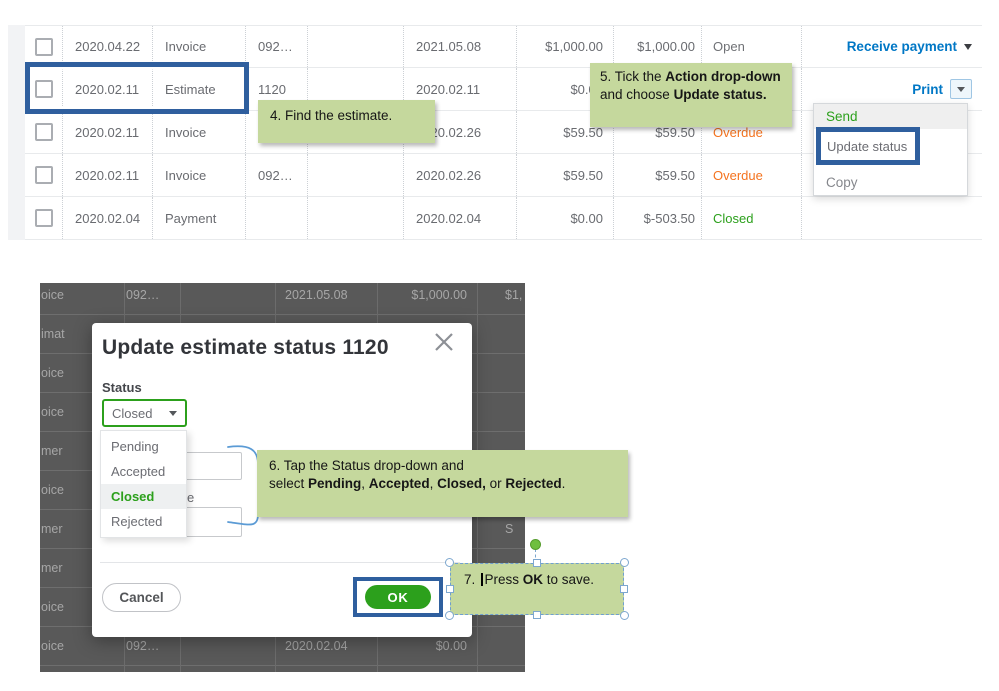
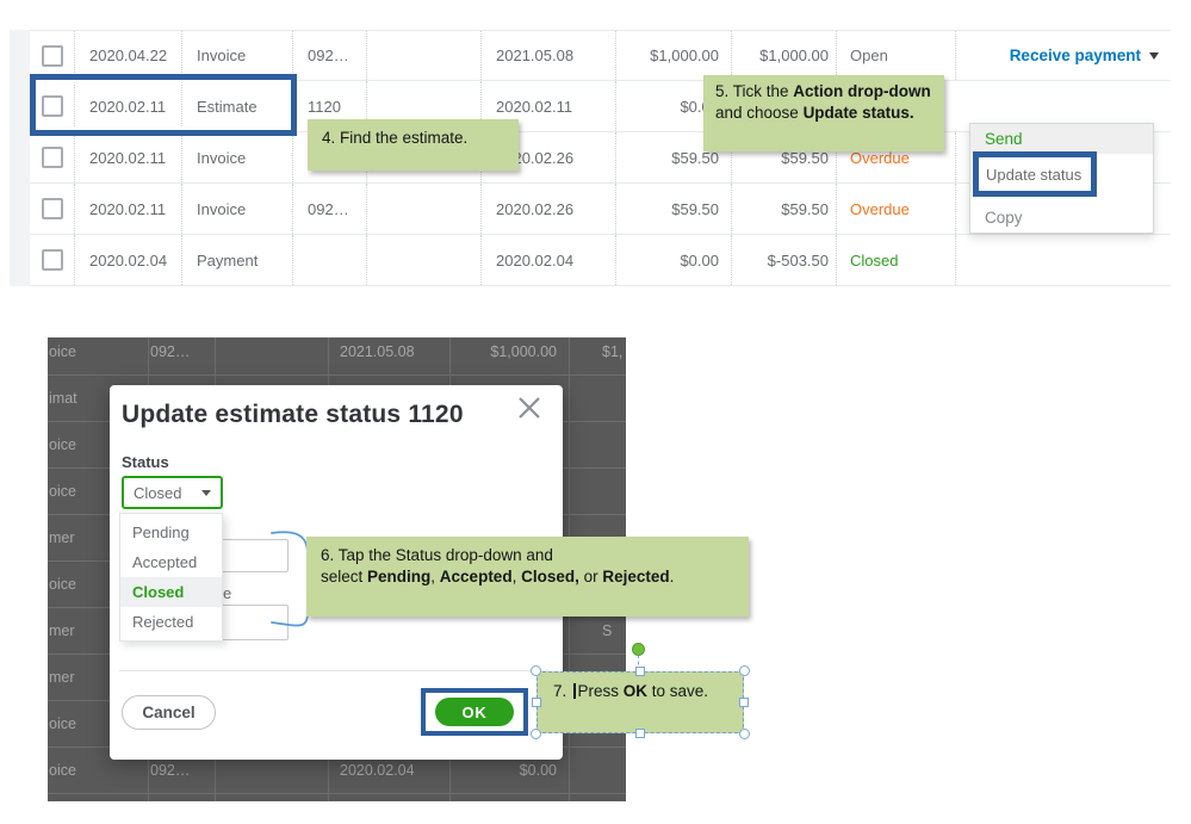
  2020.04.22
  Invoice
  092…
  2021.05.08
  $1,000.00
  $1,000.00
  Open
  Receive payment
  2020.02.11
  Estimate
  1120
  2020.02.11
- Print
  2020.02.11
  Invoice
  0.02.26
  $59.50
  $59.50
  Overdue
  2020.02.11
  Invoice
  092…
  2020.02.26
  $59.50
  $59.50
  Overdue
  2020.02.04
  Payment
  2020.02.04
  $0.00
  $-503.50
  Closed
  Send
  Copy
  Update status
  4. Find the estimate.
  5. Tick the Action drop-down and choose Update status.
  oice
  092…
  2021.05.08
  $1,000.00
  $1,
  imat
  oice
  oice
  mer
  oice
  mer
  S
  mer
  oice
  oice
  092…
  2020.02.04
  $0.00
  Update estimate status 1120
  Status
  Closed
  e
  Pending
  Accepted
  Closed
  Rejected
  Cancel
  OK
  6. Tap the Status drop-down and
  select Pending, Accepted, Closed, or Rejected.
  7. Press OK to save.
